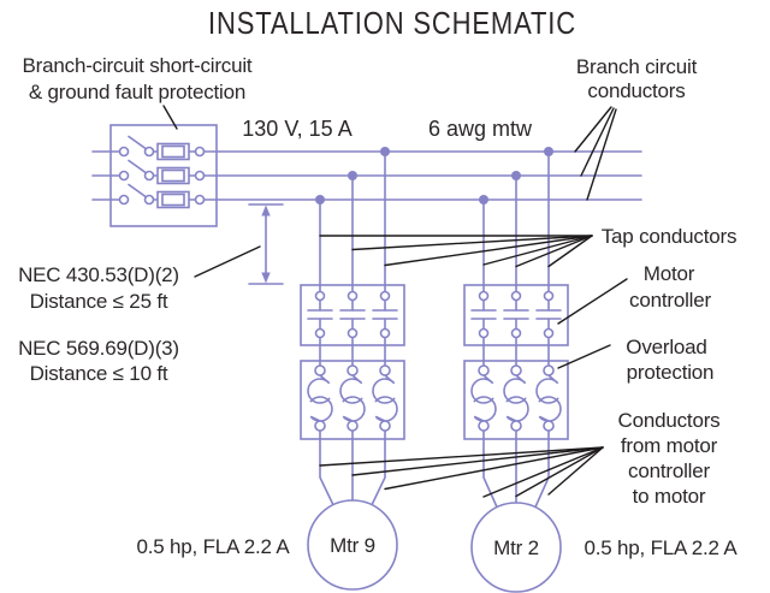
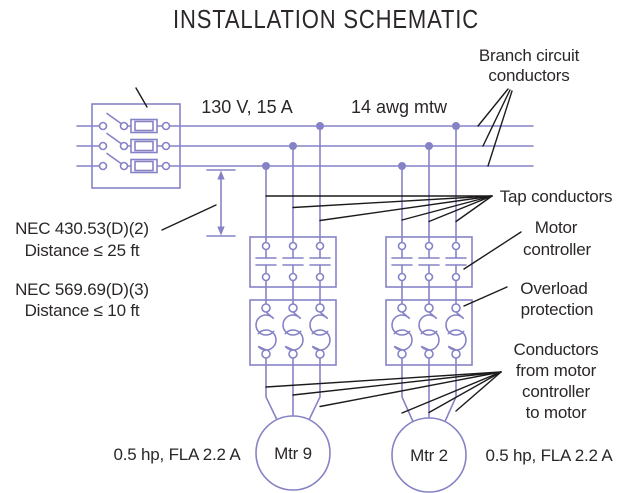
  INSTALLATION SCHEMATIC
- Branch-circuit short-circuit
- & ground fault protection
  130 V, 15 A
- 6 awg mtw
+ 14 awg mtw
  Branch circuit
  conductors
  Tap conductors
  Motor
  controller
  Overload
  protection
  NEC 430.53(D)(2)
  Distance ≤ 25 ft
  NEC 569.69(D)(3)
  Distance ≤ 10 ft
  Conductors
  from motor
  controller
  to motor
  0.5 hp, FLA 2.2 A
  Mtr 9
  Mtr 2
  0.5 hp, FLA 2.2 A
